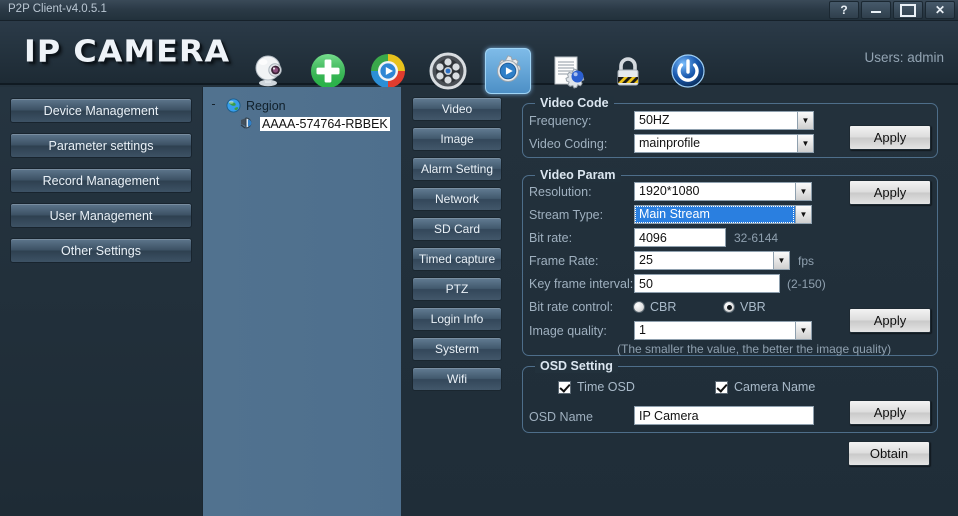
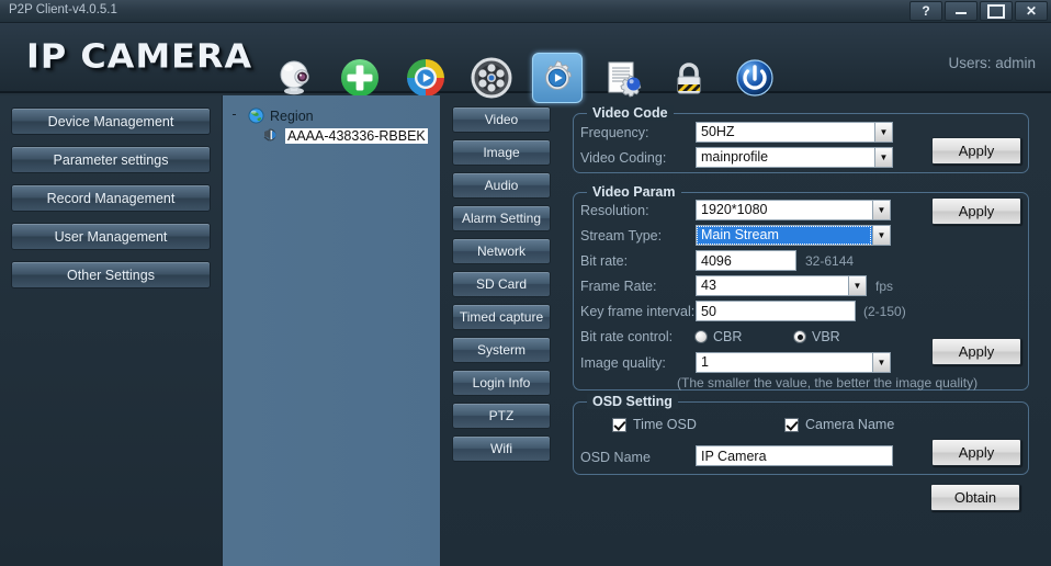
  P2P Client-v4.0.5.1
  ?
  ✕
  IP CAMERA
  Users: admin
  Device Management
  Parameter settings
  Record Management
  User Management
  Other Settings
  -
  Region
- AAAA-574764-RBBEK
+ AAAA-438336-RBBEK
  Video
  Image
+ Audio
  Alarm Setting
  Network
  SD Card
  Timed capture
- PTZ
+ Systerm
  Login Info
- Systerm
+ PTZ
  Wifi
  Video Code
  Frequency:
  50HZ
  ▼
  Video Coding:
  mainprofile
  ▼
  Apply
  Video Param
  Resolution:
  1920*1080
  ▼
  Stream Type:
  Main Stream
  ▼
  Bit rate:
  4096
  32-6144
  Frame Rate:
- 25
+ 43
  ▼
  fps
  Key frame interval:
  50
  (2-150)
  Bit rate control:
  CBR
  VBR
  Image quality:
  1
  ▼
  (The smaller the value, the better the image quality)
  Apply
  Apply
  OSD Setting
  Time OSD
  Camera Name
  OSD Name
  IP Camera
  Apply
  Obtain
